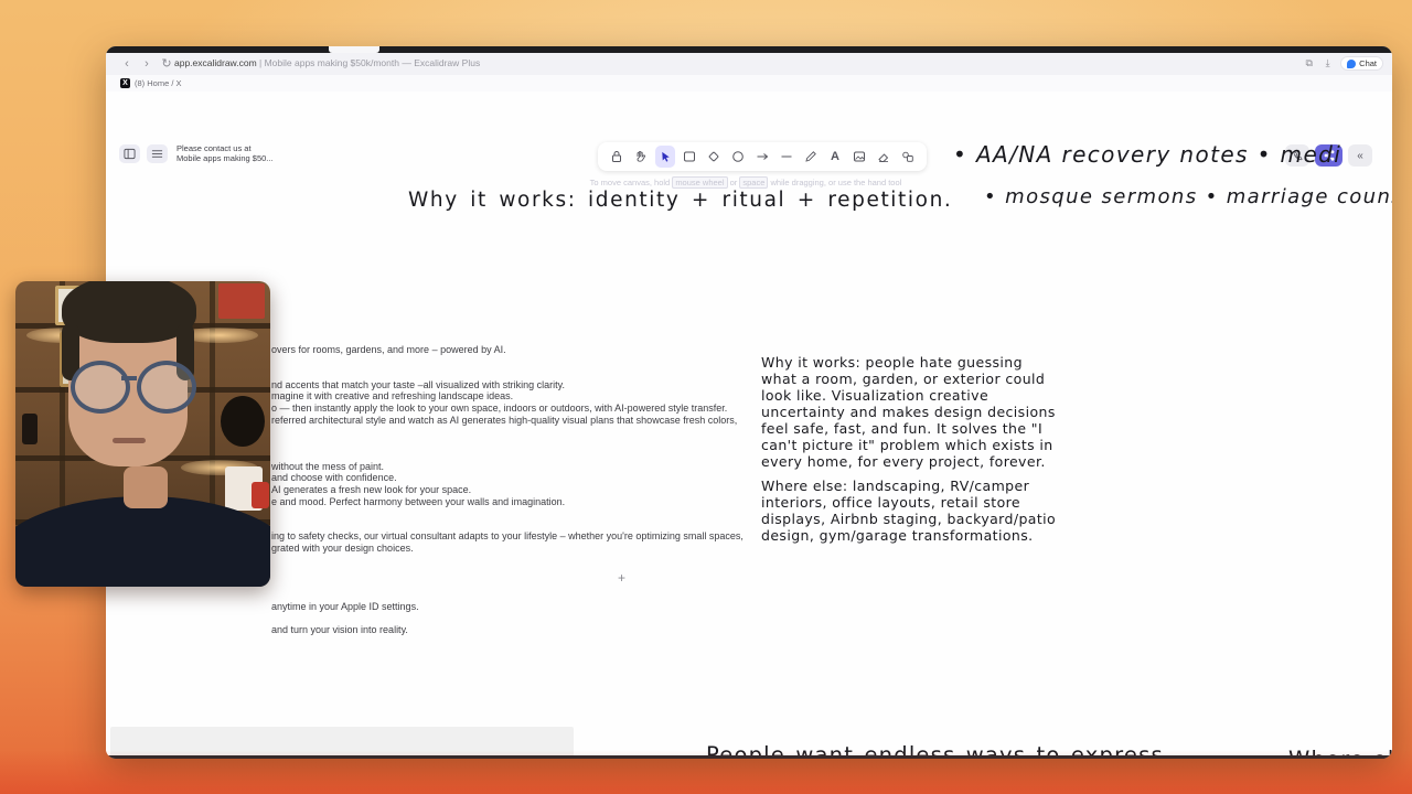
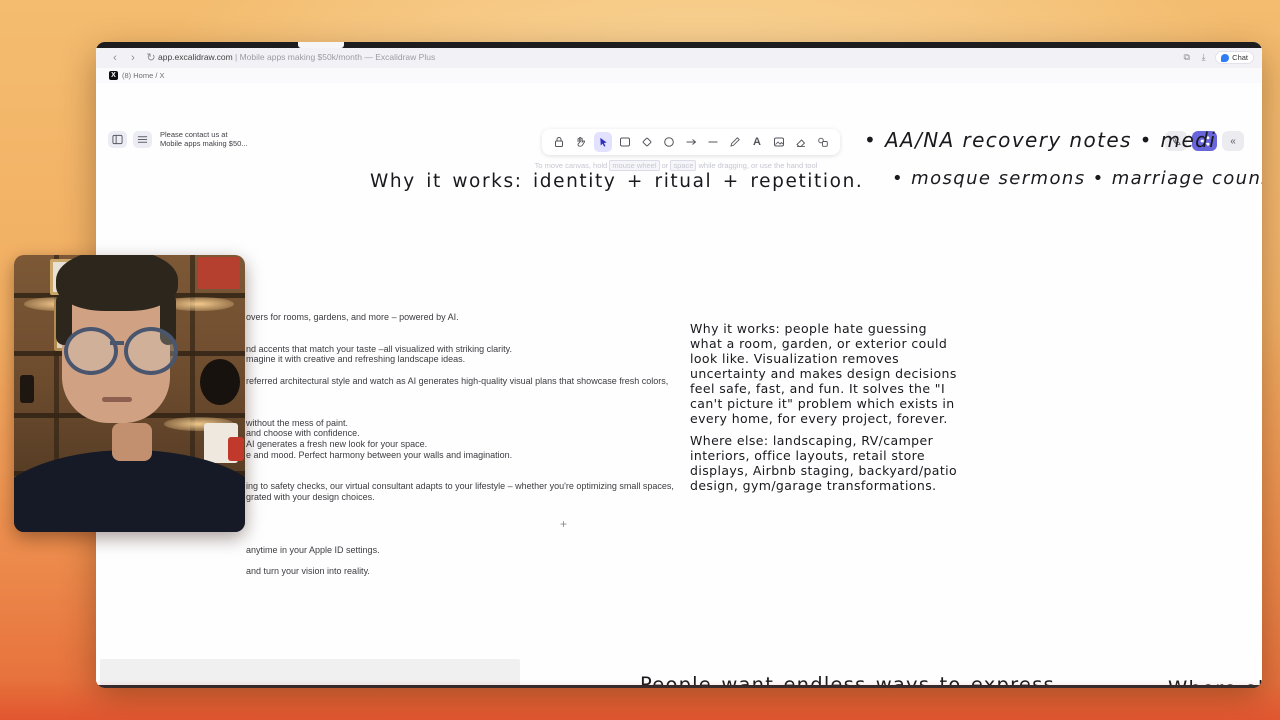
  ‹
  ›
  ↻
  app.excalidraw.com | Mobile apps making $50k/month — Excalidraw Plus
  ⧉
  ⤓
  Chat
  (8) Home / X
  Please contact us at
  Mobile apps making $50...
  A
  To move canvas, hold mouse wheel or space while dragging, or use the hand tool
  «
  • AA/NA recovery notes • medi
  • mosque sermons • marriage coun
  Why it works: identity + ritual + repetition.
  overs for rooms, gardens, and more – powered by AI.
  nd accents that match your taste –all visualized with striking clarity.
  magine it with creative and refreshing landscape ideas.
- o — then instantly apply the look to your own space, indoors or outdoors, with AI-powered style transfer.
  referred architectural style and watch as AI generates high-quality visual plans that showcase fresh colors,
  without the mess of paint.
  and choose with confidence.
  AI generates a fresh new look for your space.
  e and mood. Perfect harmony between your walls and imagination.
  ing to safety checks, our virtual consultant adapts to your lifestyle – whether you're optimizing small spaces,
  grated with your design choices.
  anytime in your Apple ID settings.
  and turn your vision into reality.
- Why it works: people hate guessing what a room, garden, or exterior could look like. Visualization creative uncertainty and makes design decisions feel safe, fast, and fun. It solves the "I can't picture it" problem which exists in every home, for every project, forever.
+ Why it works: people hate guessing what a room, garden, or exterior could look like. Visualization removes uncertainty and makes design decisions feel safe, fast, and fun. It solves the "I can't picture it" problem which exists in every home, for every project, forever.
  Where else: landscaping, RV/camper interiors, office layouts, retail store displays, Airbnb staging, backyard/patio design, gym/garage transformations.
  +
